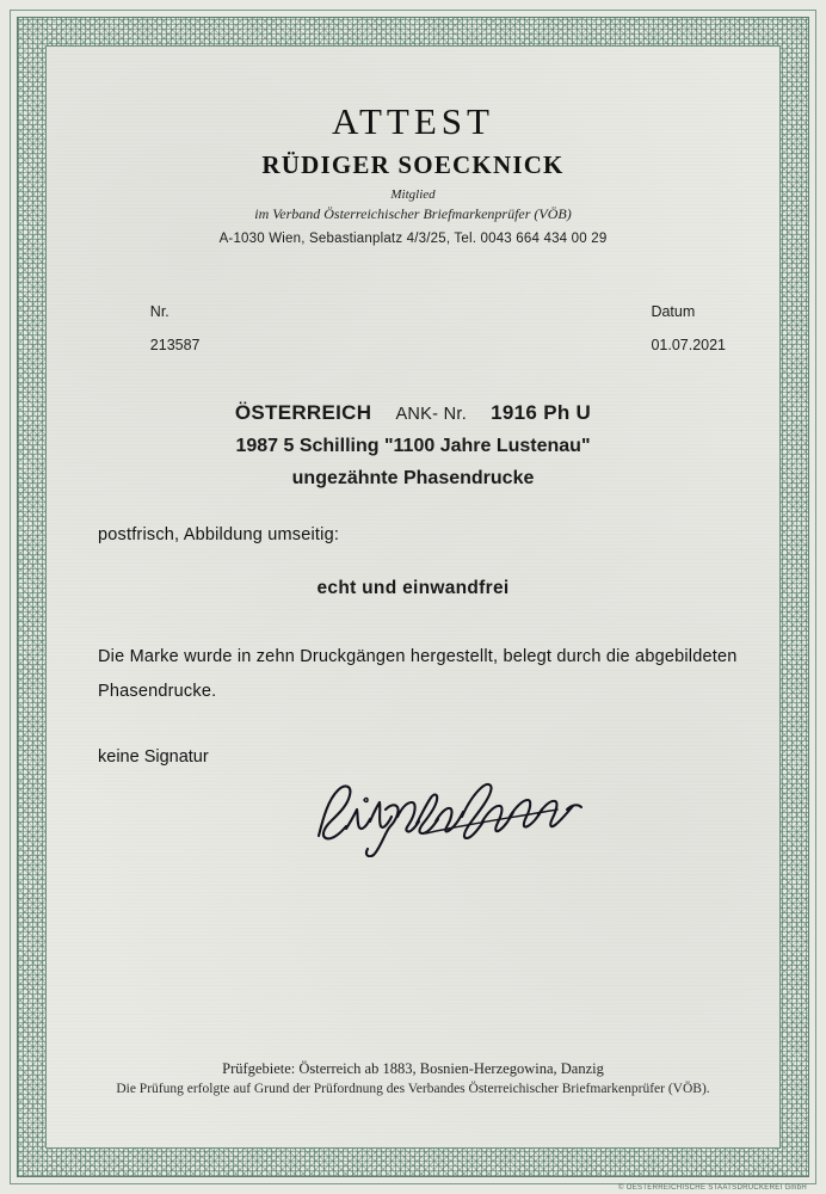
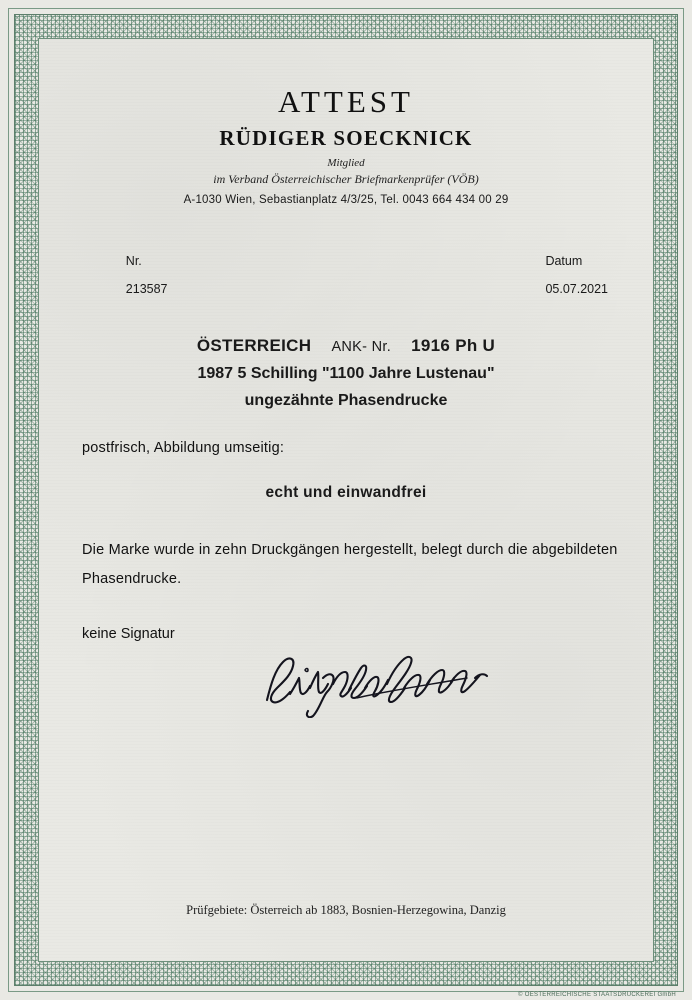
  ATTEST
  RÜDIGER SOECKNICK
  Mitglied
  im Verband Österreichischer Briefmarkenprüfer (VÖB)
  A-1030 Wien, Sebastianplatz 4/3/25, Tel. 0043 664 434 00 29
  Nr. 213587
- Datum 01.07.2021
+ Datum 05.07.2021
  ÖSTERREICH ANK- Nr. 1916 Ph U
  1987 5 Schilling "1100 Jahre Lustenau"
  ungezähnte Phasendrucke
  postfrisch, Abbildung umseitig:
  echt und einwandfrei
  Die Marke wurde in zehn Druckgängen hergestellt, belegt durch die abgebildeten Phasendrucke.
  keine Signatur
  Prüfgebiete: Österreich ab 1883, Bosnien-Herzegowina, Danzig
- Die Prüfung erfolgte auf Grund der Prüfordnung des Verbandes Österreichischer Briefmarkenprüfer (VÖB).
